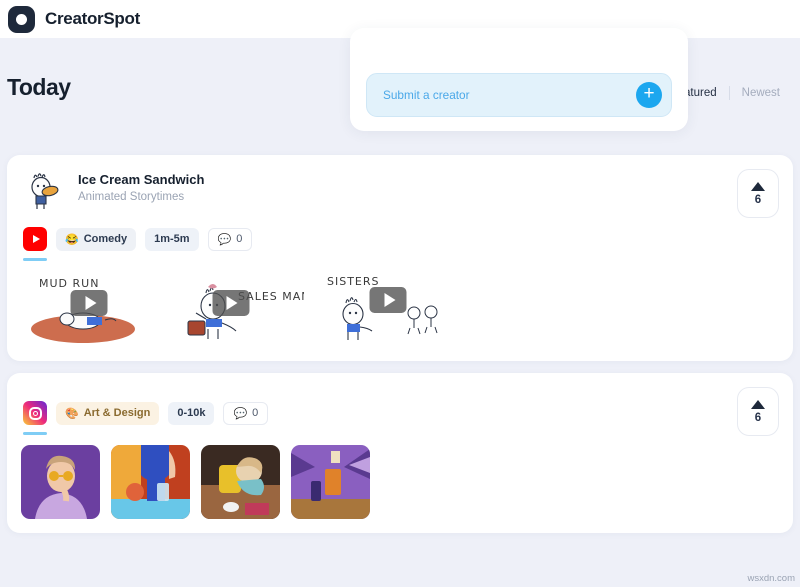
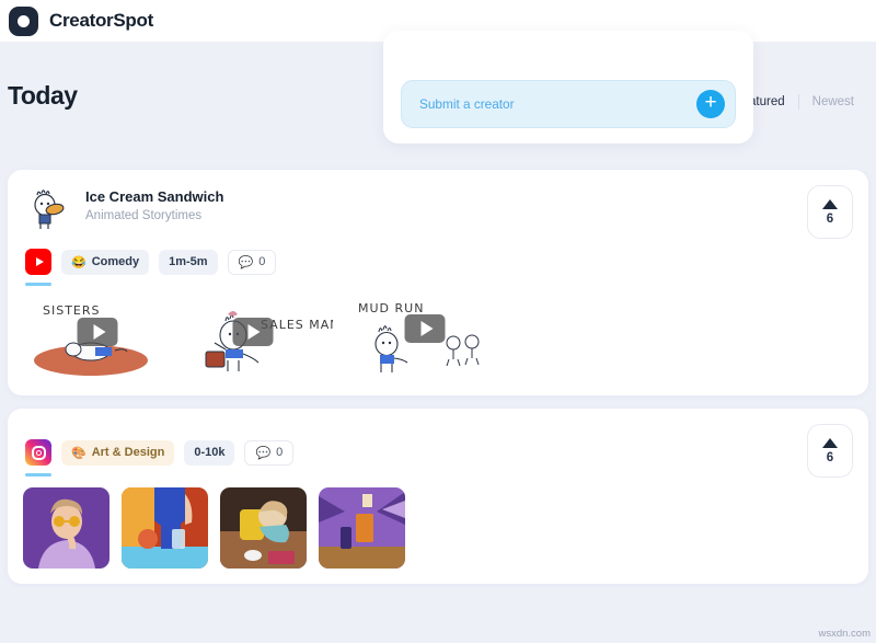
  CreatorSpot
  Today
  Newest
  Submit a creator
  +
  Ice Cream Sandwich
  Animated Storytimes
  6
  😂
  Comedy
  1m-5m
  💬
  0
- MUD RUN
+ SISTERS
  SALES MA
- SISTERS
+ MUD RUN
  6
  🎨
  Art & Design
  0-10k
  💬
  0
  wsxdn.com
